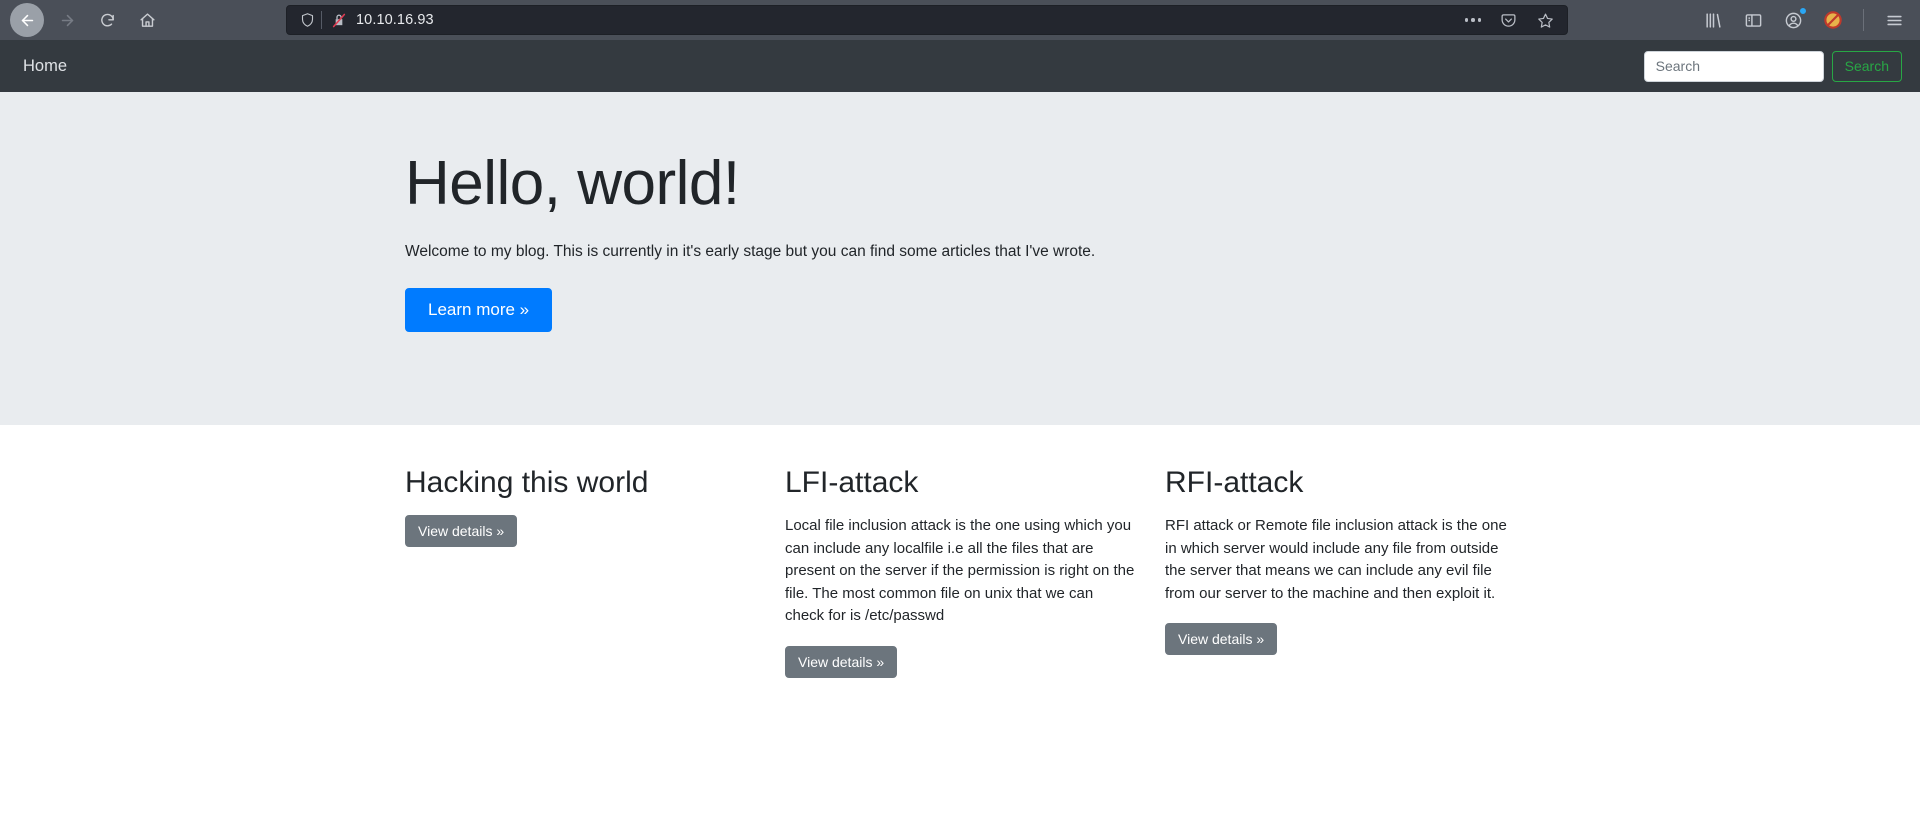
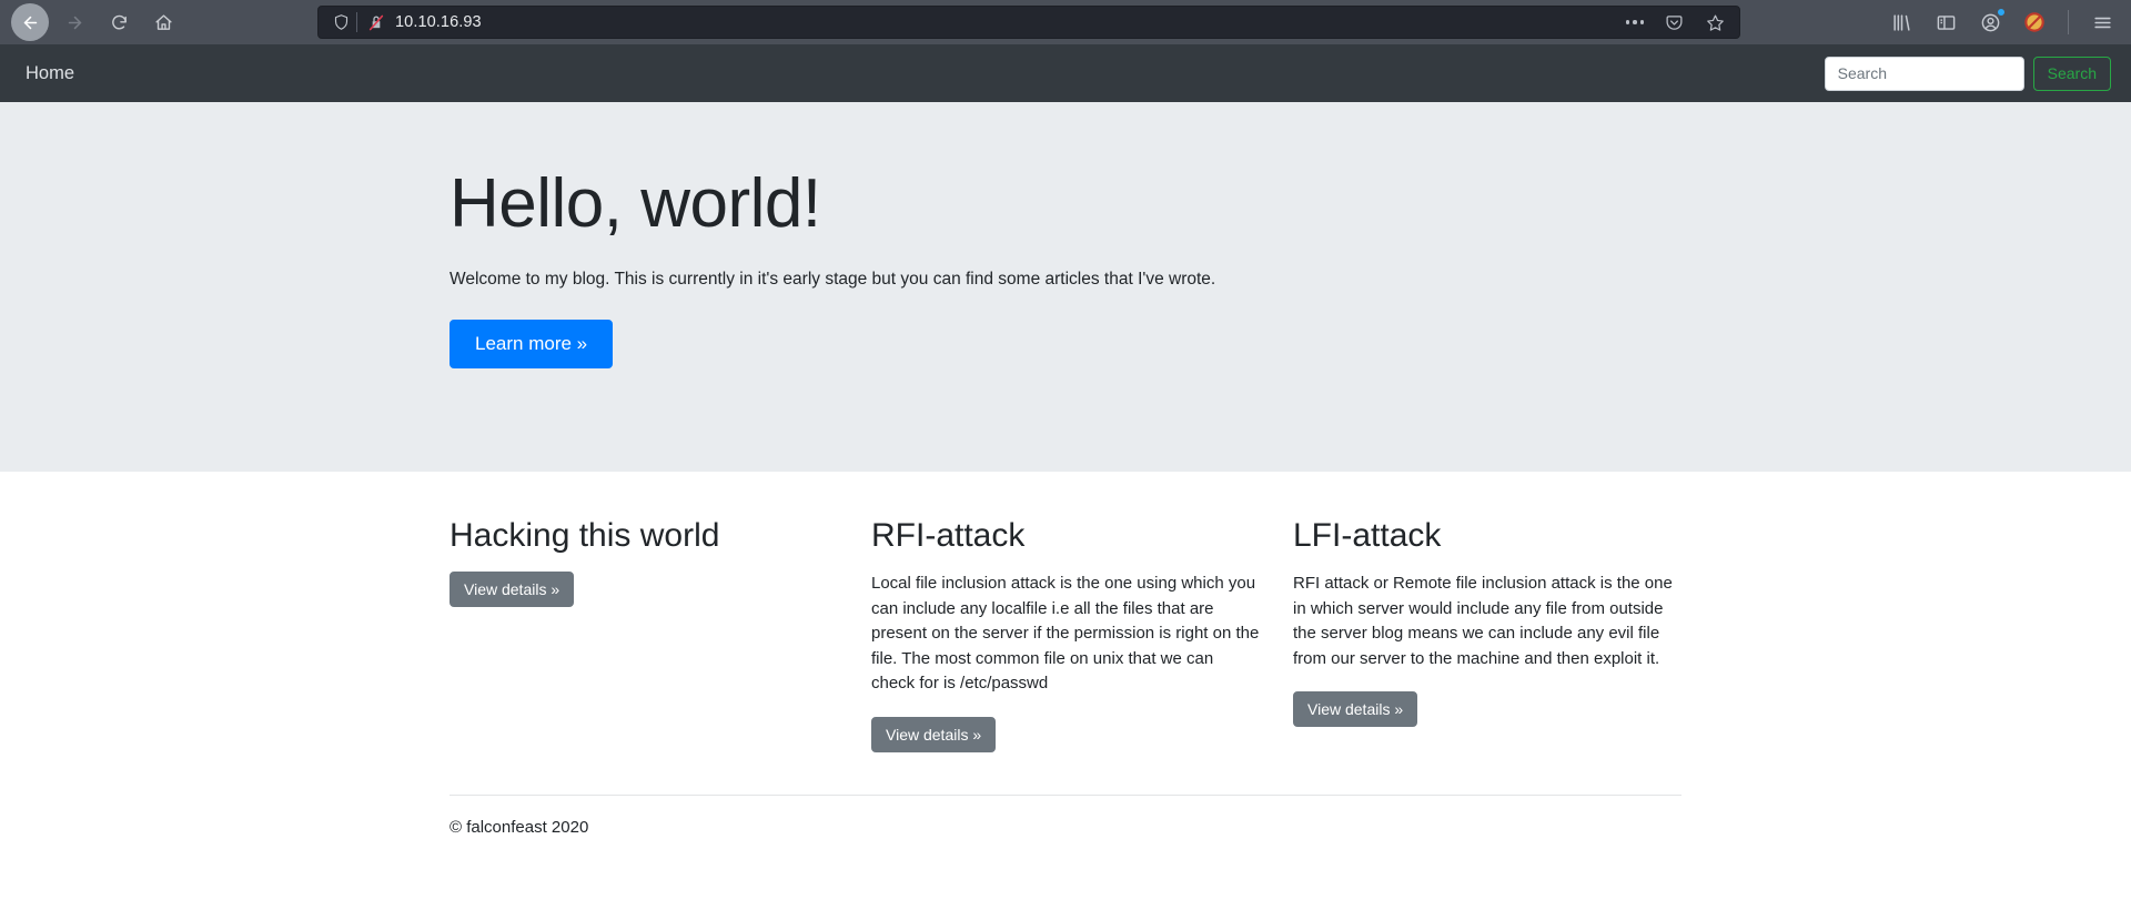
  10.10.16.93
  Home
  Search
  Search
  Hello, world!
  Welcome to my blog. This is currently in it's early stage but you can find some articles that I've wrote.
  Learn more »
  Hacking this world
  View details »
- LFI-attack
+ RFI-attack
  Local file inclusion attack is the one using which you can include any localfile i.e all the files that are present on the server if the permission is right on the file. The most common file on unix that we can check for is /etc/passwd
  View details »
- RFI-attack
+ LFI-attack
- RFI attack or Remote file inclusion attack is the one in which server would include any file from outside the server that means we can include any evil file from our server to the machine and then exploit it.
+ RFI attack or Remote file inclusion attack is the one in which server would include any file from outside the server blog means we can include any evil file from our server to the machine and then exploit it.
  View details »
+ © falconfeast 2020
